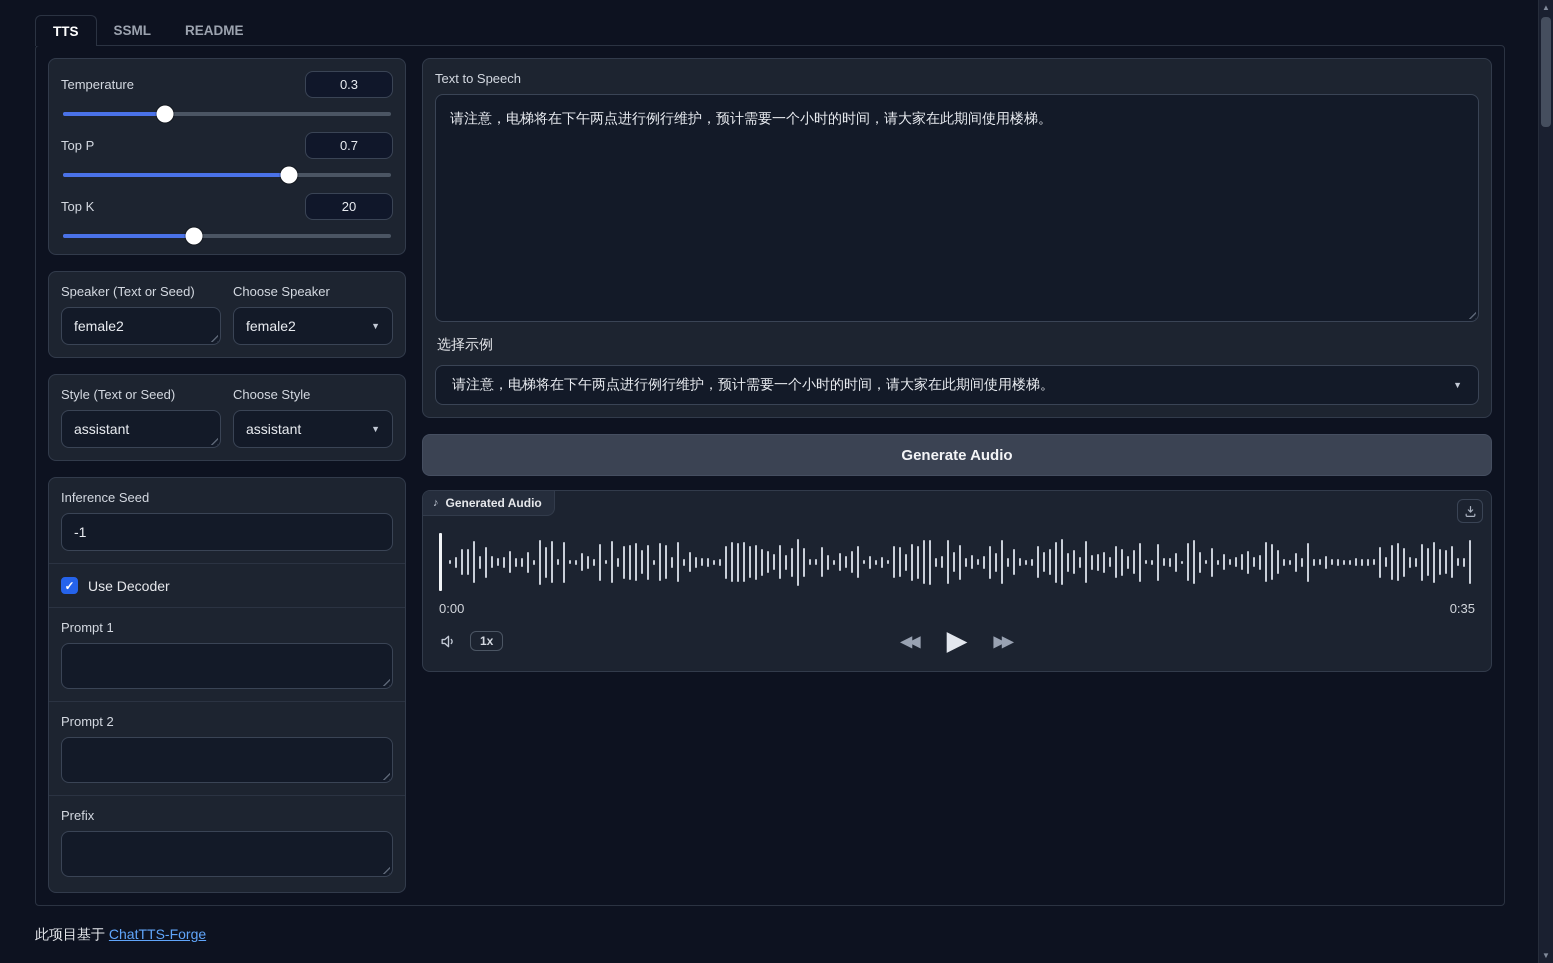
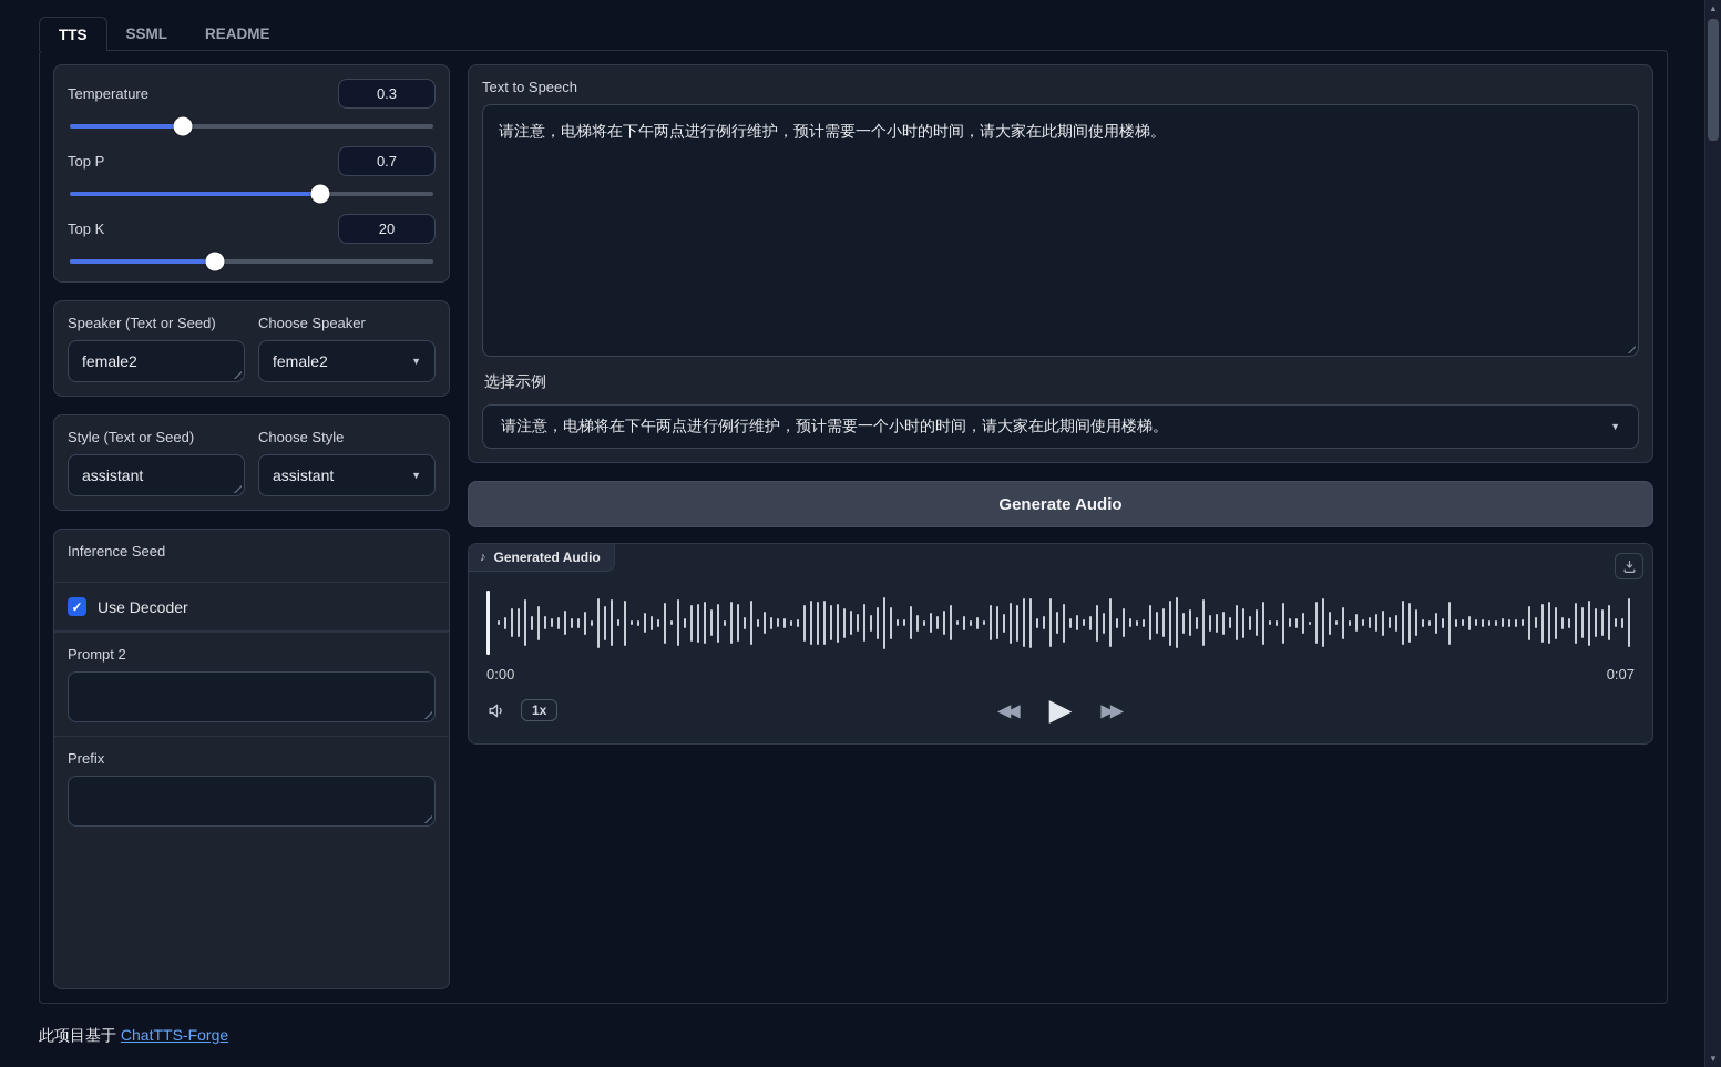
  TTS
  SSML
  README
  Temperature
  0.3
  Top P
  0.7
  Top K
  20
  Speaker (Text or Seed)
  female2
  Choose Speaker
  female2
  ▼
  Style (Text or Seed)
  assistant
  Choose Style
  assistant
  ▼
  Inference Seed
- -1
  ✓
  Use Decoder
- Prompt 1
  Prompt 2
  Prefix
  Text to Speech
  请注意，电梯将在下午两点进行例行维护，预计需要一个小时的时间，请大家在此期间使用楼梯。
  选择示例
  请注意，电梯将在下午两点进行例行维护，预计需要一个小时的时间，请大家在此期间使用楼梯。
  ▼
  Generate Audio
  ♪
  Generated Audio
  0:00
- 0:35
+ 0:07
  1x
  ◀◀
  ▶
  ▶▶
  此项目基于 ChatTTS-Forge
  ▲
  ▼
